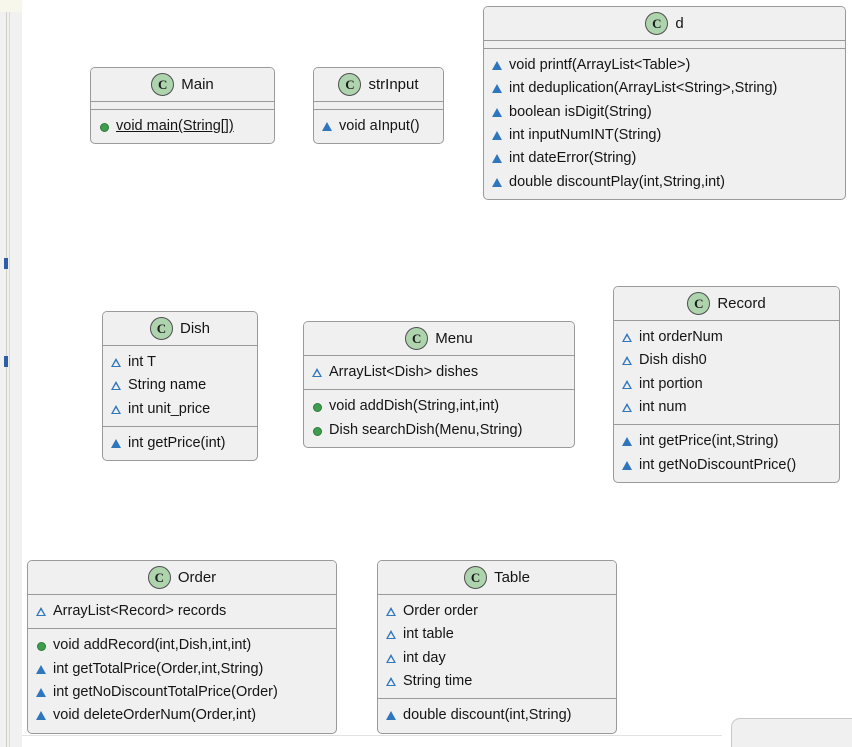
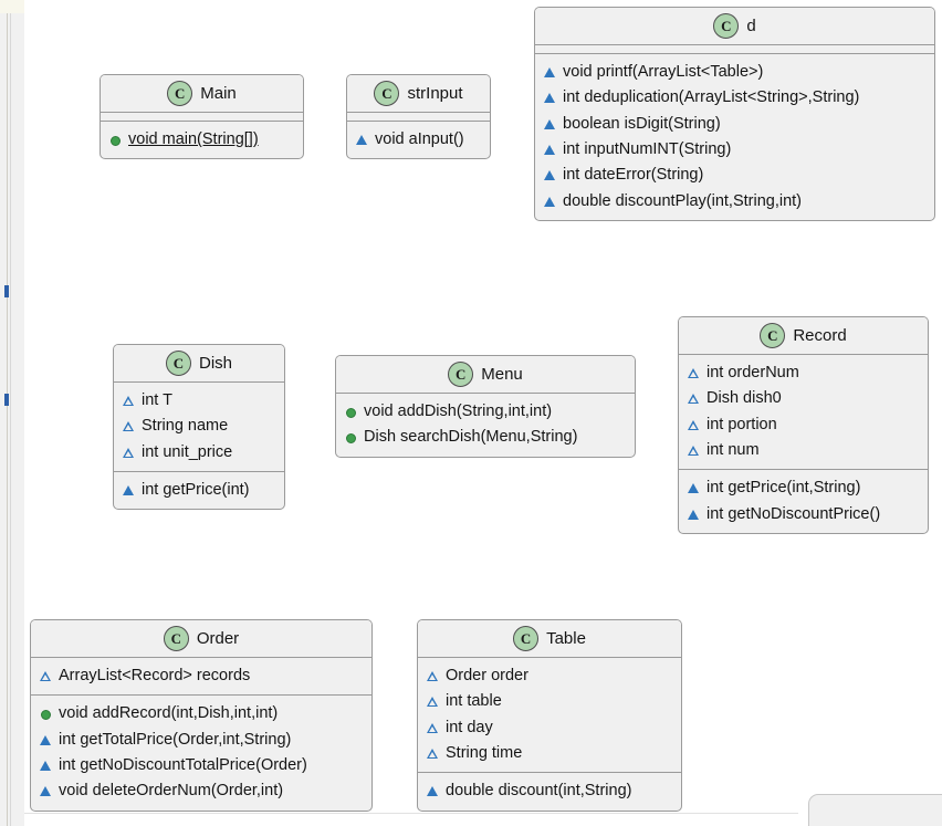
  C
  Main
  void main(String[])
  C
  strInput
  void aInput()
  C
  d
  void printf(ArrayList<Table>)
  int deduplication(ArrayList<String>,String)
  boolean isDigit(String)
  int inputNumINT(String)
  int dateError(String)
  double discountPlay(int,String,int)
  C
  Dish
  int T
  String name
  int unit_price
  int getPrice(int)
  C
  Menu
- ArrayList<Dish> dishes
  void addDish(String,int,int)
  Dish searchDish(Menu,String)
  C
  Record
  int orderNum
  Dish dish0
  int portion
  int num
  int getPrice(int,String)
  int getNoDiscountPrice()
  C
  Order
  ArrayList<Record> records
  void addRecord(int,Dish,int,int)
  int getTotalPrice(Order,int,String)
  int getNoDiscountTotalPrice(Order)
  void deleteOrderNum(Order,int)
  C
  Table
  Order order
  int table
  int day
  String time
  double discount(int,String)
